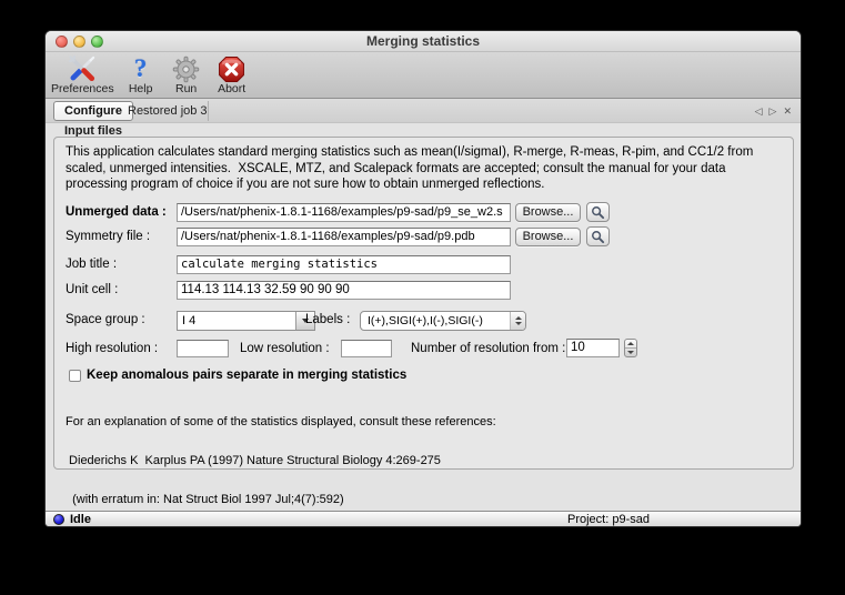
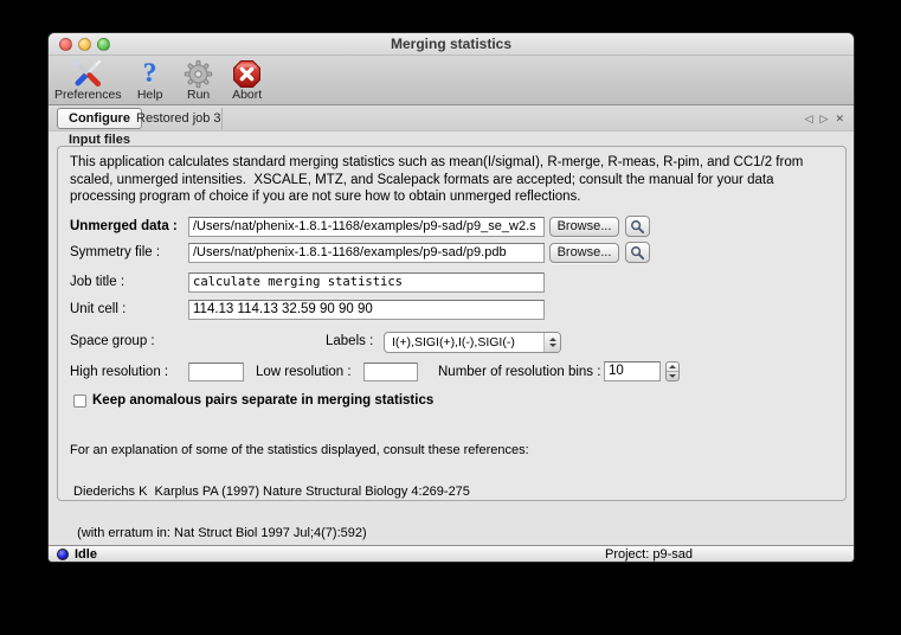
  Merging statistics
  Preferences
  ?
  Help
  Run
  Abort
  Configure
  Restored job 3
  ◁
  ▷
  ✕
  Input files
  This application calculates standard merging statistics such as mean(I/sigmaI), R-merge, R-meas, R-pim, and CC1/2 from scaled, unmerged intensities. XSCALE, MTZ, and Scalepack formats are accepted; consult the manual for your data processing program of choice if you are not sure how to obtain unmerged reflections.
  Unmerged data :
  /Users/nat/phenix-1.8.1-1168/examples/p9-sad/p9_se_w2.s
  Browse...
  Symmetry file :
  /Users/nat/phenix-1.8.1-1168/examples/p9-sad/p9.pdb
  Browse...
  Job title :
  calculate merging statistics
  Unit cell :
  114.13 114.13 32.59 90 90 90
  Space group :
- I 4
  Labels :
  I(+),SIGI(+),I(-),SIGI(-)
  High resolution :
  Low resolution :
- Number of resolution from :
+ Number of resolution bins :
  10
  Keep anomalous pairs separate in merging statistics
  For an explanation of some of the statistics displayed, consult these references:
  Diederichs K Karplus PA (1997) Nature Structural Biology 4:269-275
  (with erratum in: Nat Struct Biol 1997 Jul;4(7):592)
  Idle
  Project: p9-sad
